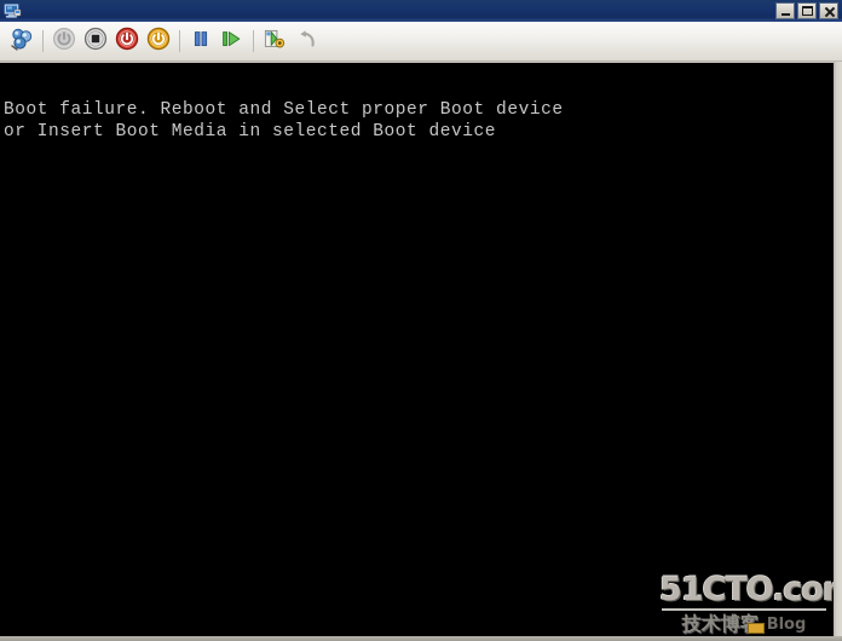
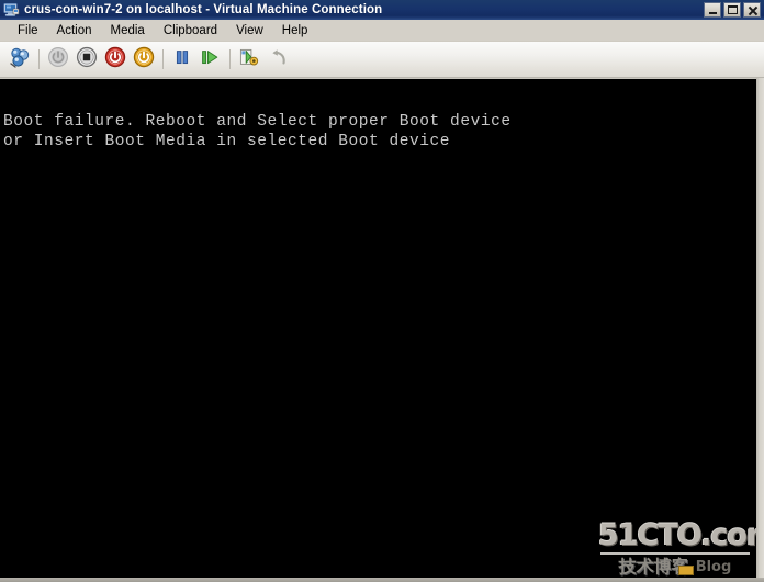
+ crus-con-win7-2 on localhost - Virtual Machine Connection
+ File
+ Action
+ Media
+ Clipboard
+ View
+ Help
  Boot failure. Reboot and Select proper Boot device
  or Insert Boot Media in selected Boot device
  51CTO.co
  技术博
  Blog
